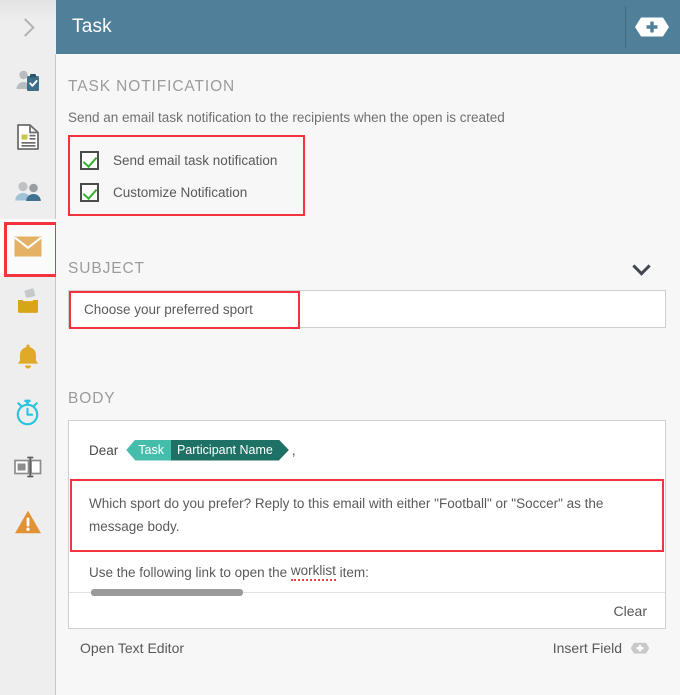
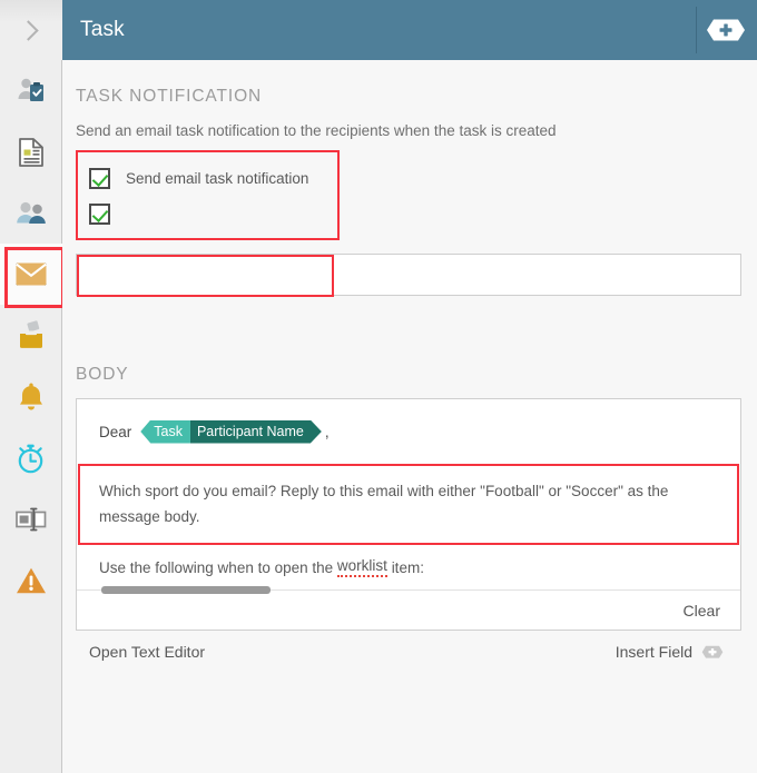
  Task
  TASK NOTIFICATION
- Send an email task notification to the recipients when the open is created
+ Send an email task notification to the recipients when the task is created
  Send email task notification
- Customize Notification
- SUBJECT
- Choose your preferred sport
  BODY
  Dear
  Task
  Participant Name
  ,
- Which sport do you prefer? Reply to this email with either "Football" or "Soccer" as the message body.
+ Which sport do you email? Reply to this email with either "Football" or "Soccer" as the message body.
- Use the following link to open the
+ Use the following when to open the
  worklist
  item:
  Clear
  Open Text Editor
  Insert Field
